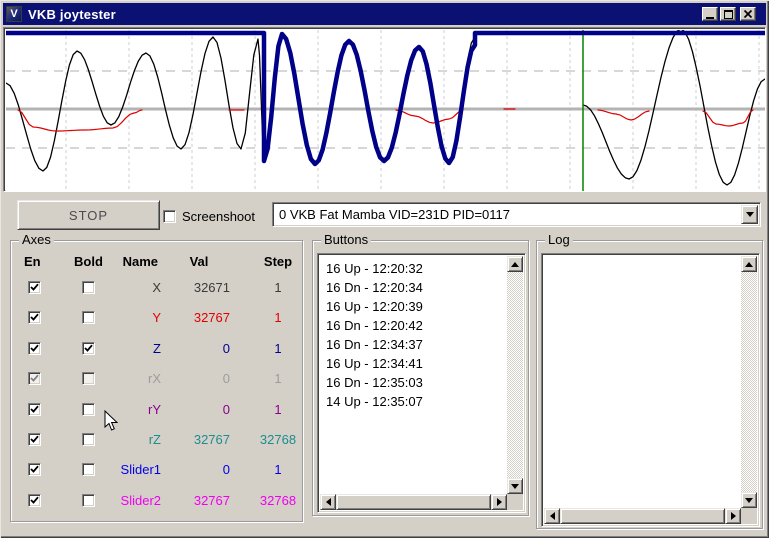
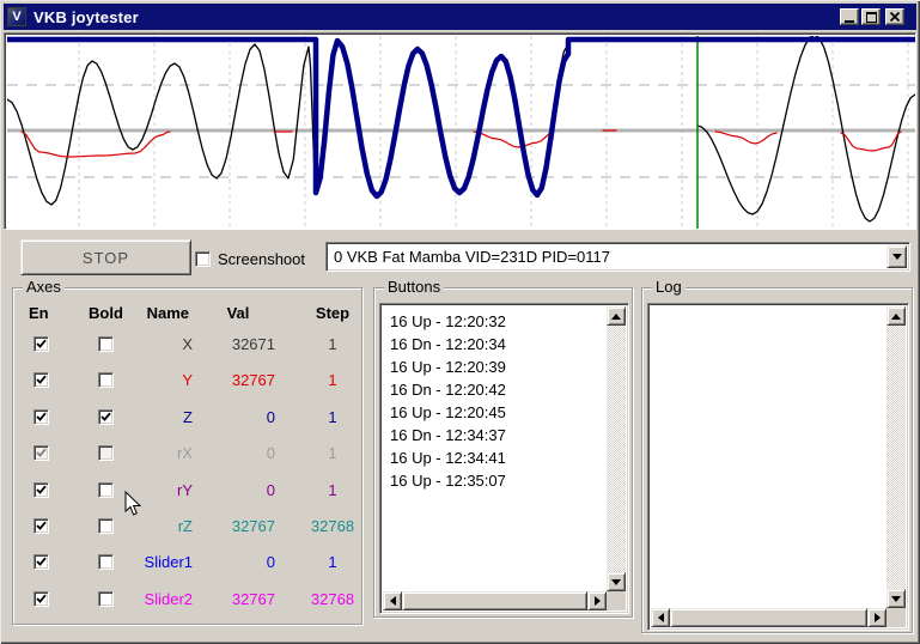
  V
  VKB joytester
  STOP
  Screenshoot
  0 VKB Fat Mamba VID=231D PID=0117
  Axes
  En
  Bold
  Name
  Val
  Step
  X
  32671
  1
  Y
  32767
  1
  Z
  0
  1
  rX
  0
  1
  rY
  0
  1
  rZ
  32767
  32768
  Slider1
  0
  1
  Slider2
  32767
  32768
  Buttons
  16 Up - 12:20:32
  16 Dn - 12:20:34
  16 Up - 12:20:39
  16 Dn - 12:20:42
+ 16 Up - 12:20:45
  16 Dn - 12:34:37
  16 Up - 12:34:41
- 16 Dn - 12:35:03
- 14 Up - 12:35:07
+ 16 Up - 12:35:07
  Log
